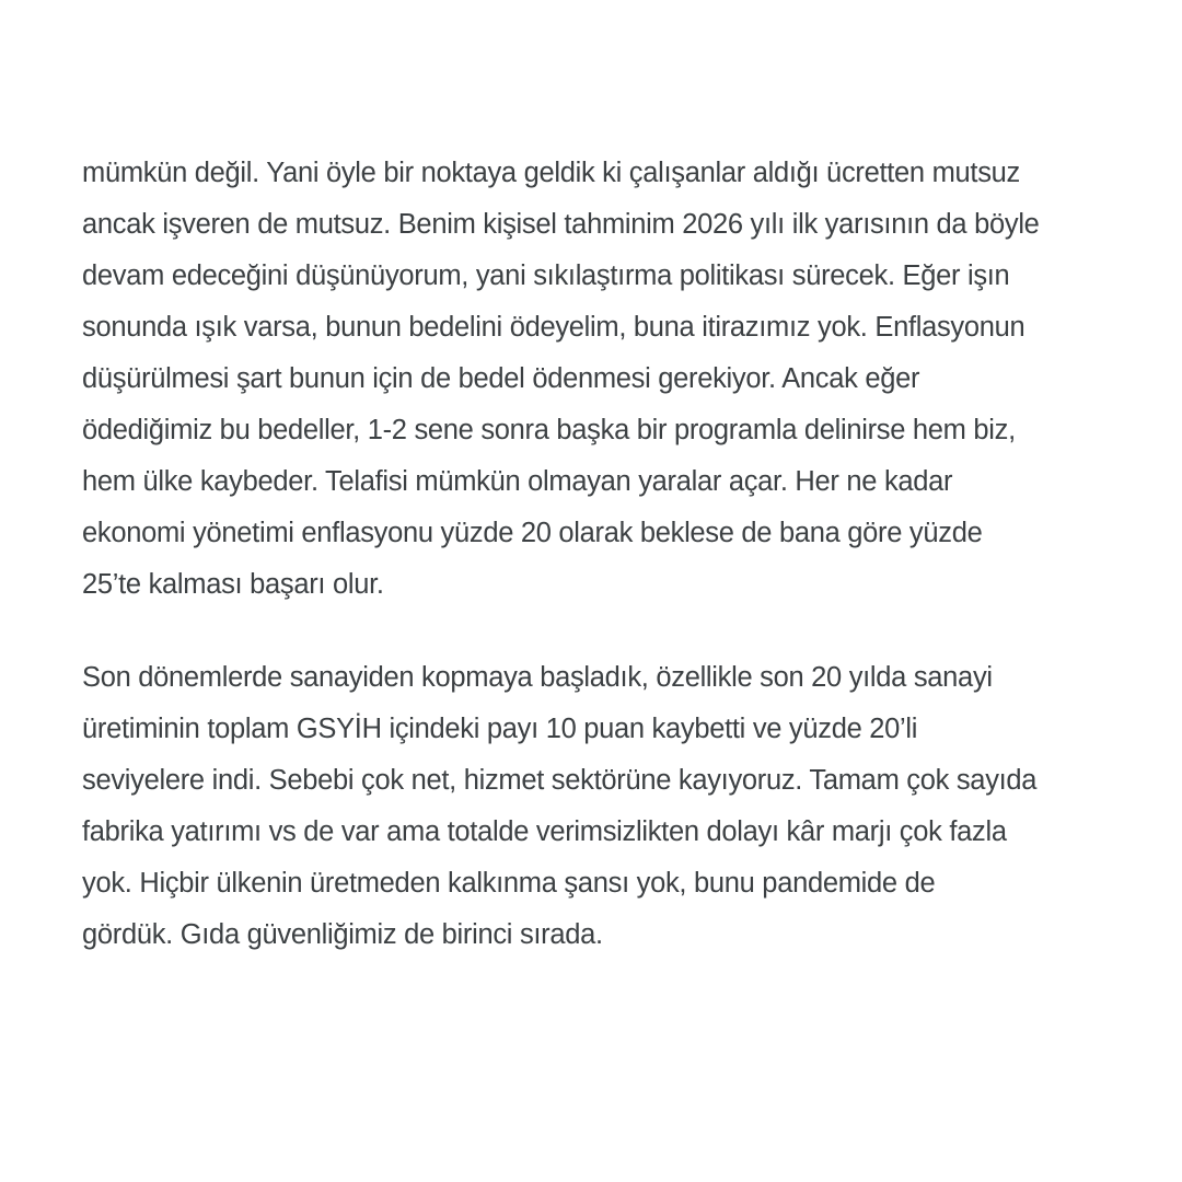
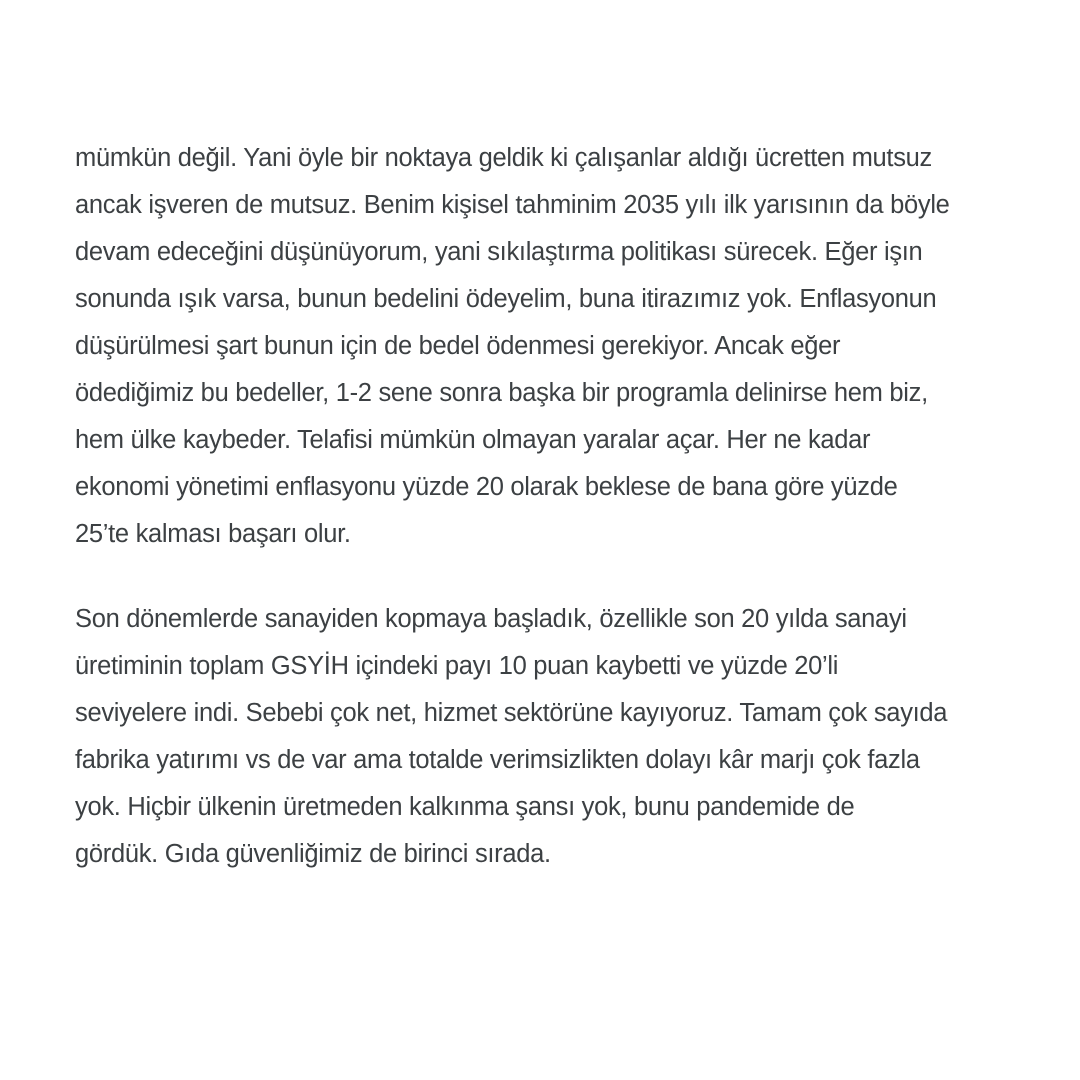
  mümkün değil. Yani öyle bir noktaya geldik ki çalışanlar aldığı ücretten mutsuz
- ancak işveren de mutsuz. Benim kişisel tahminim 2026 yılı ilk yarısının da böyle
+ ancak işveren de mutsuz. Benim kişisel tahminim 2035 yılı ilk yarısının da böyle
  devam edeceğini düşünüyorum, yani sıkılaştırma politikası sürecek. Eğer işın
  sonunda ışık varsa, bunun bedelini ödeyelim, buna itirazımız yok. Enflasyonun
  düşürülmesi şart bunun için de bedel ödenmesi gerekiyor. Ancak eğer
  ödediğimiz bu bedeller, 1-2 sene sonra başka bir programla delinirse hem biz,
  hem ülke kaybeder. Telafisi mümkün olmayan yaralar açar. Her ne kadar
  ekonomi yönetimi enflasyonu yüzde 20 olarak beklese de bana göre yüzde
  25’te kalması başarı olur.
  Son dönemlerde sanayiden kopmaya başladık, özellikle son 20 yılda sanayi
  üretiminin toplam GSYİH içindeki payı 10 puan kaybetti ve yüzde 20’li
  seviyelere indi. Sebebi çok net, hizmet sektörüne kayıyoruz. Tamam çok sayıda
  fabrika yatırımı vs de var ama totalde verimsizlikten dolayı kâr marjı çok fazla
  yok. Hiçbir ülkenin üretmeden kalkınma şansı yok, bunu pandemide de
  gördük. Gıda güvenliğimiz de birinci sırada.
